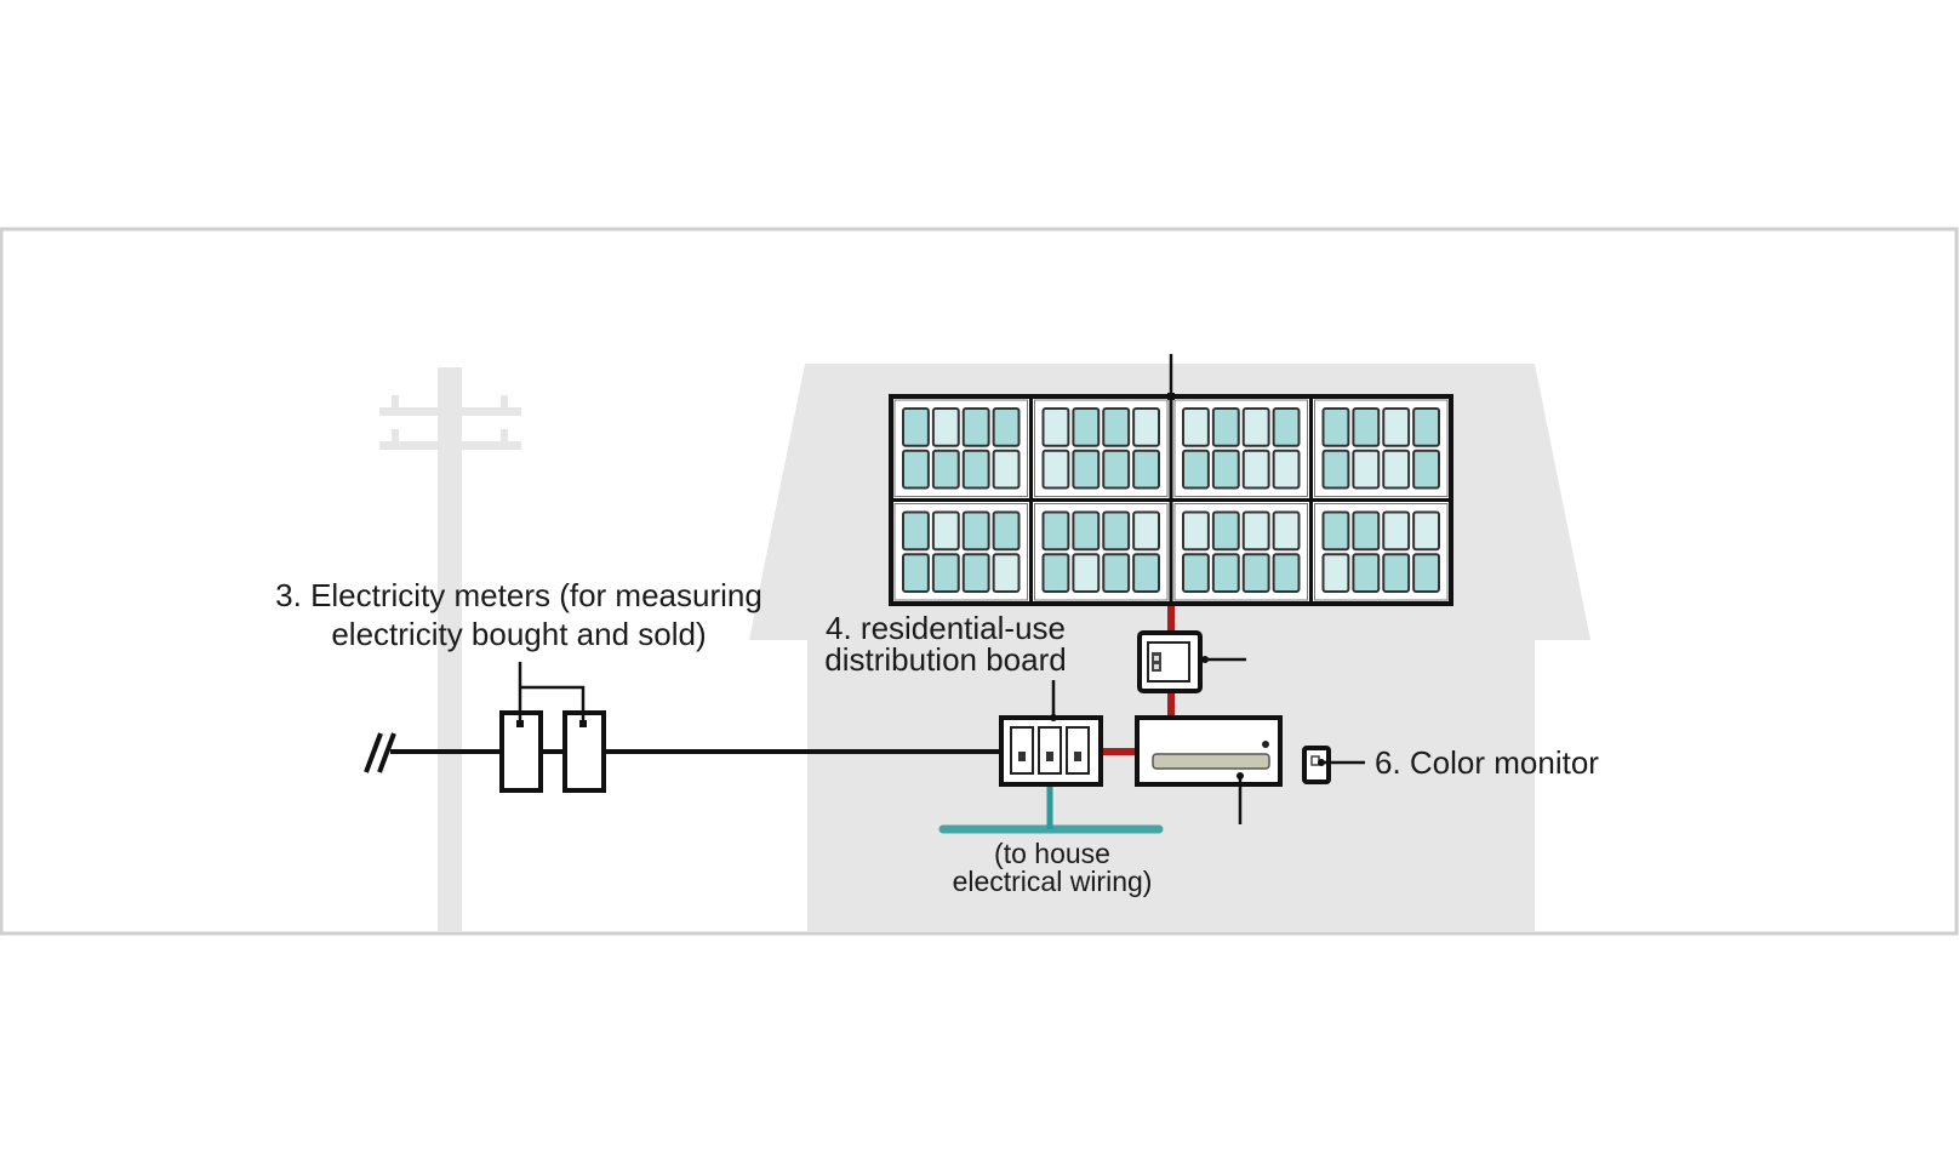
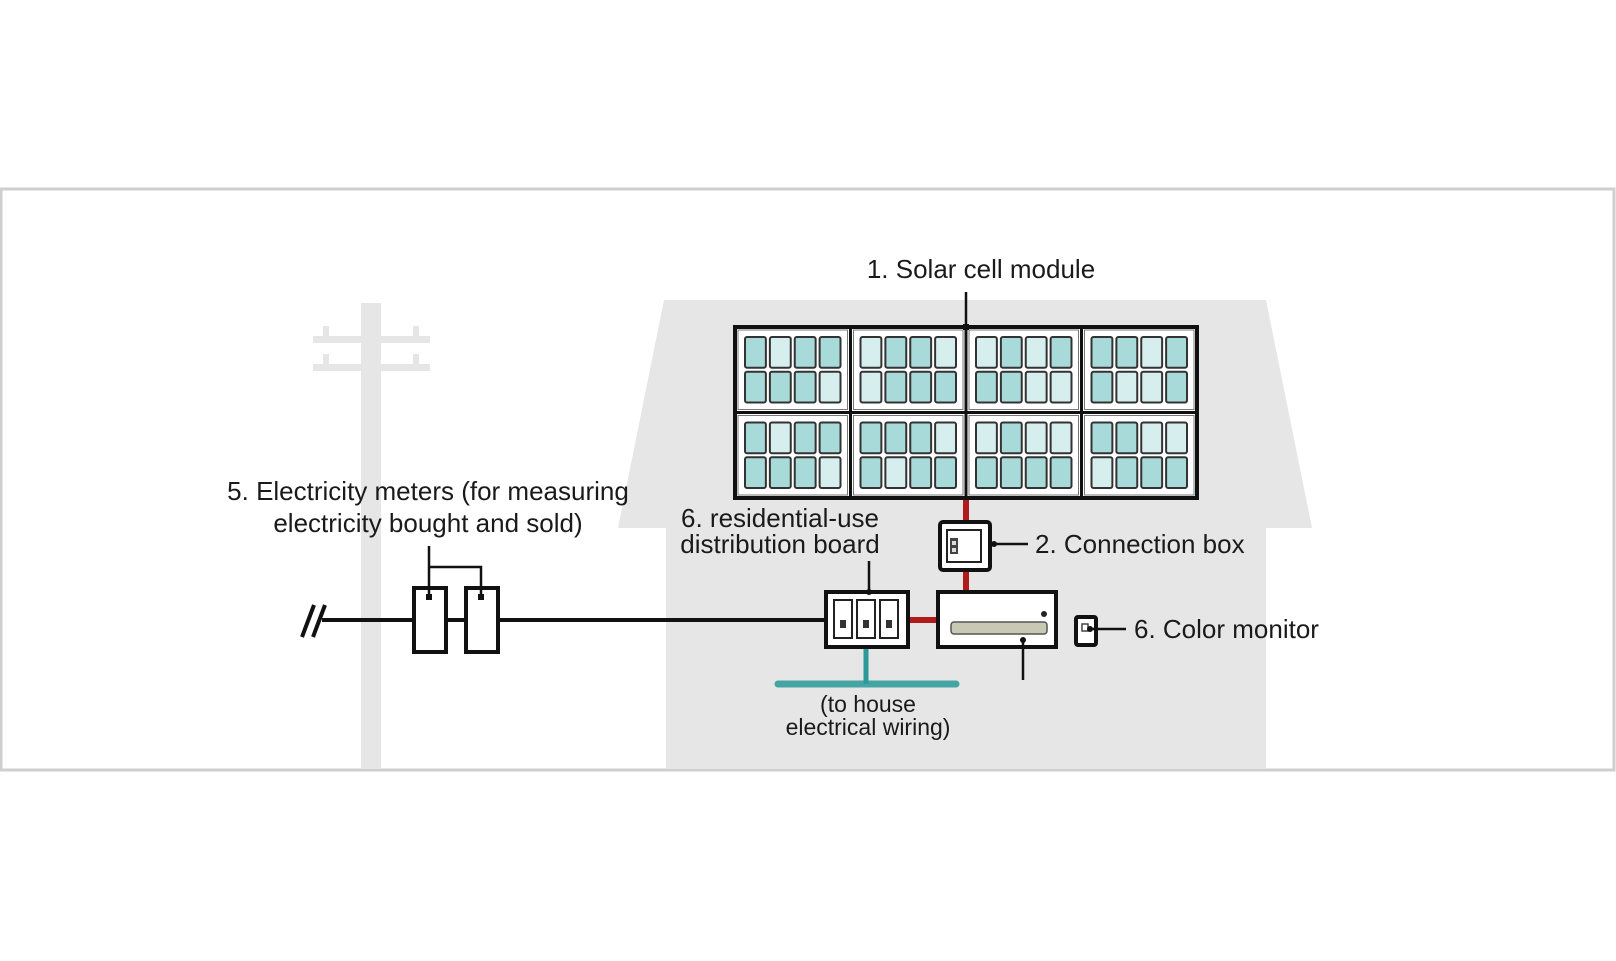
+ 1. Solar cell module
+ 2. Connection box
- 4. residential-use
+ 6. residential-use
  distribution board
- 3. Electricity meters (for measuring
+ 5. Electricity meters (for measuring
  electricity bought and sold)
  6. Color monitor
  (to house
  electrical wiring)
